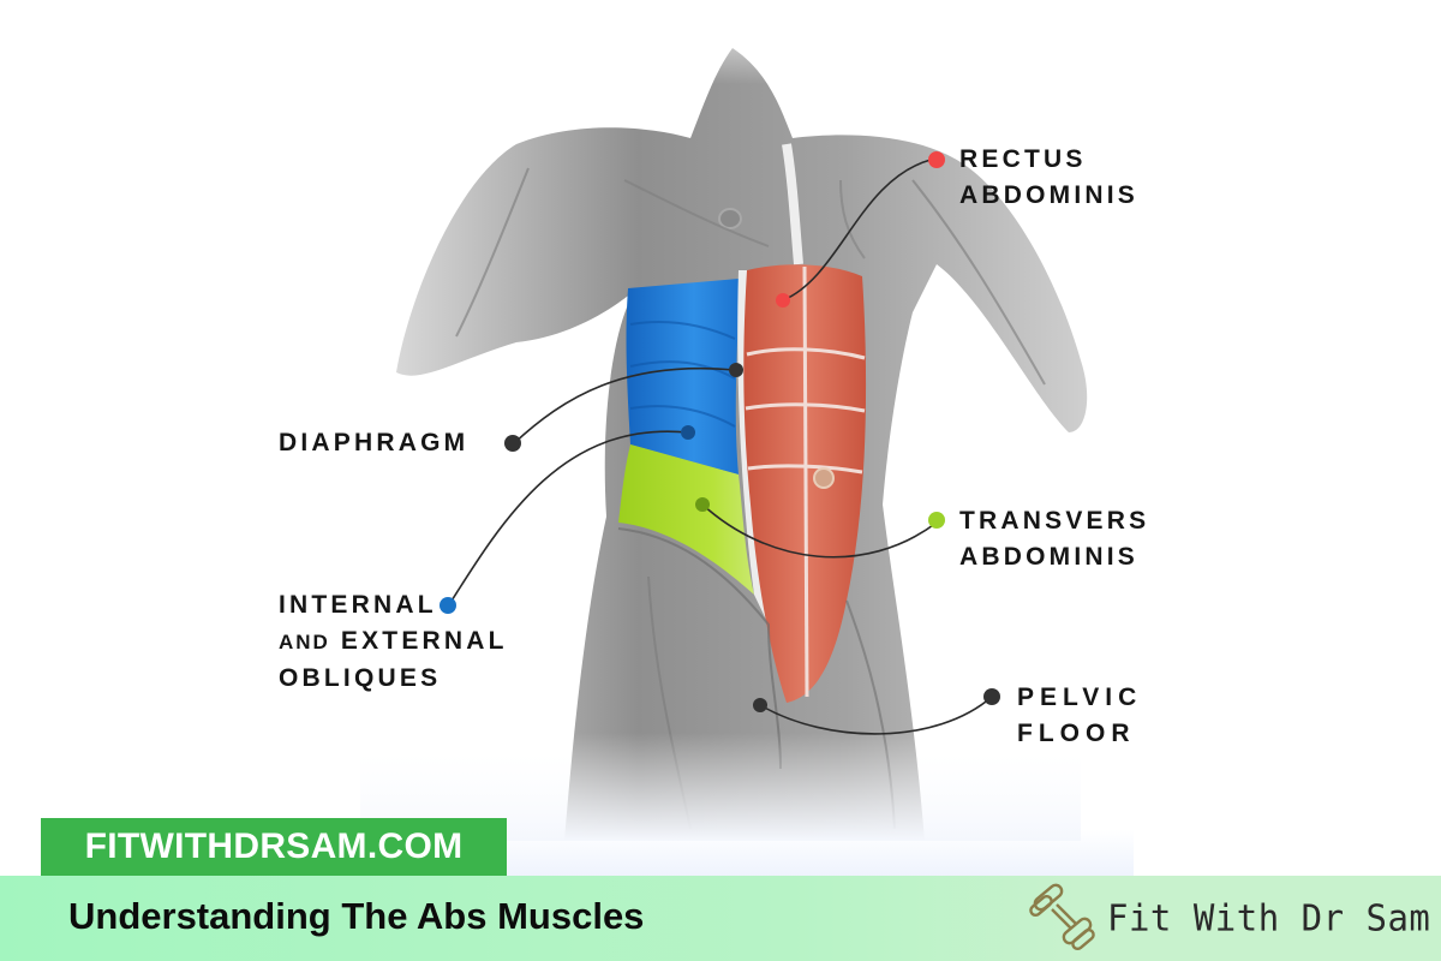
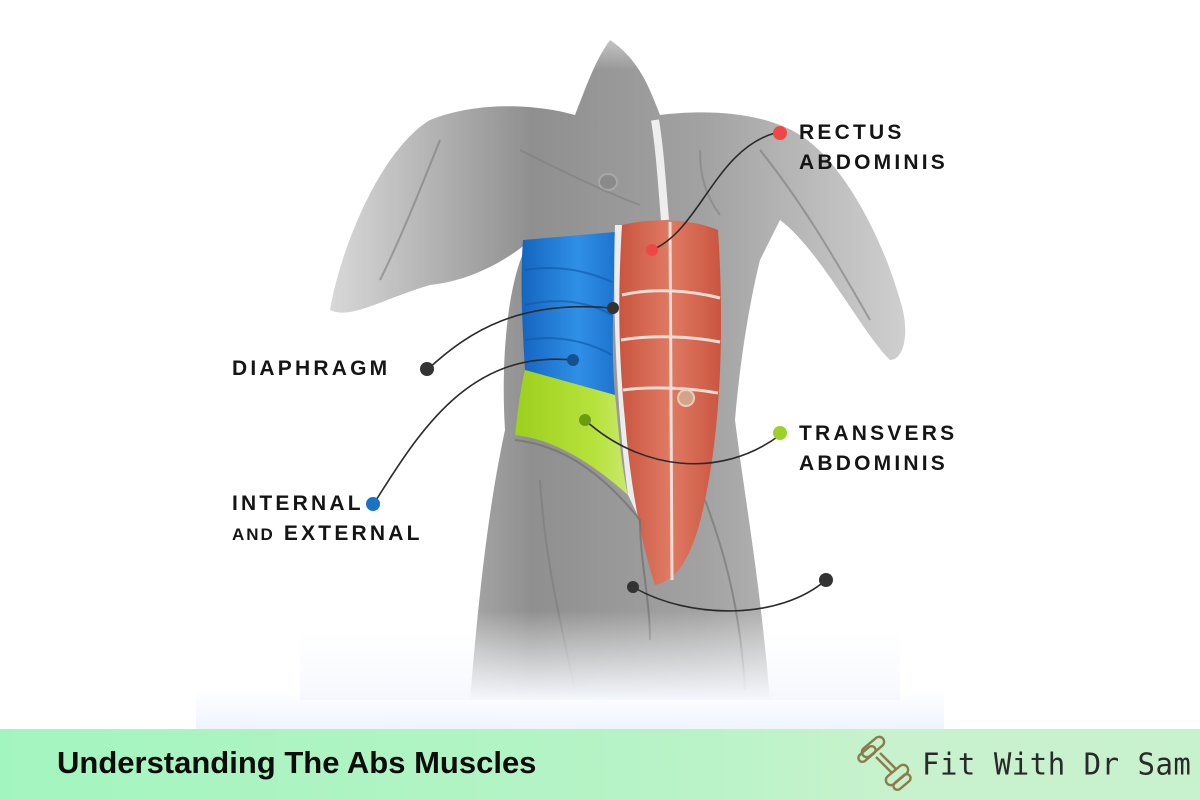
  RECTUS
  ABDOMINIS
  DIAPHRAGM
  TRANSVERS
  ABDOMINIS
  INTERNAL
  AND EXTERNAL
- OBLIQUES
- PELVIC
- FLOOR
- FITWITHDRSAM.COM
  Understanding The Abs Muscles
  Fit With Dr Sam
